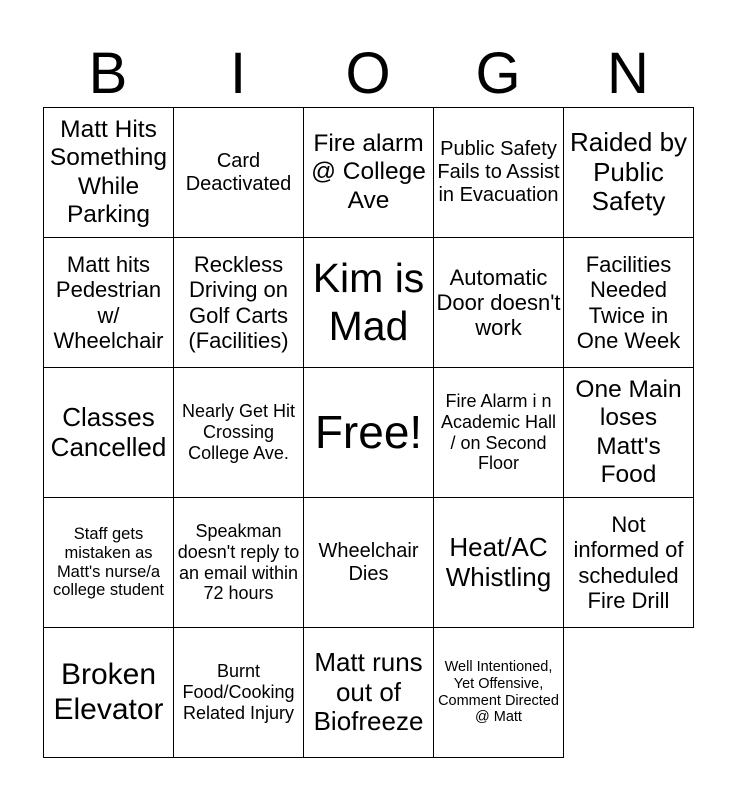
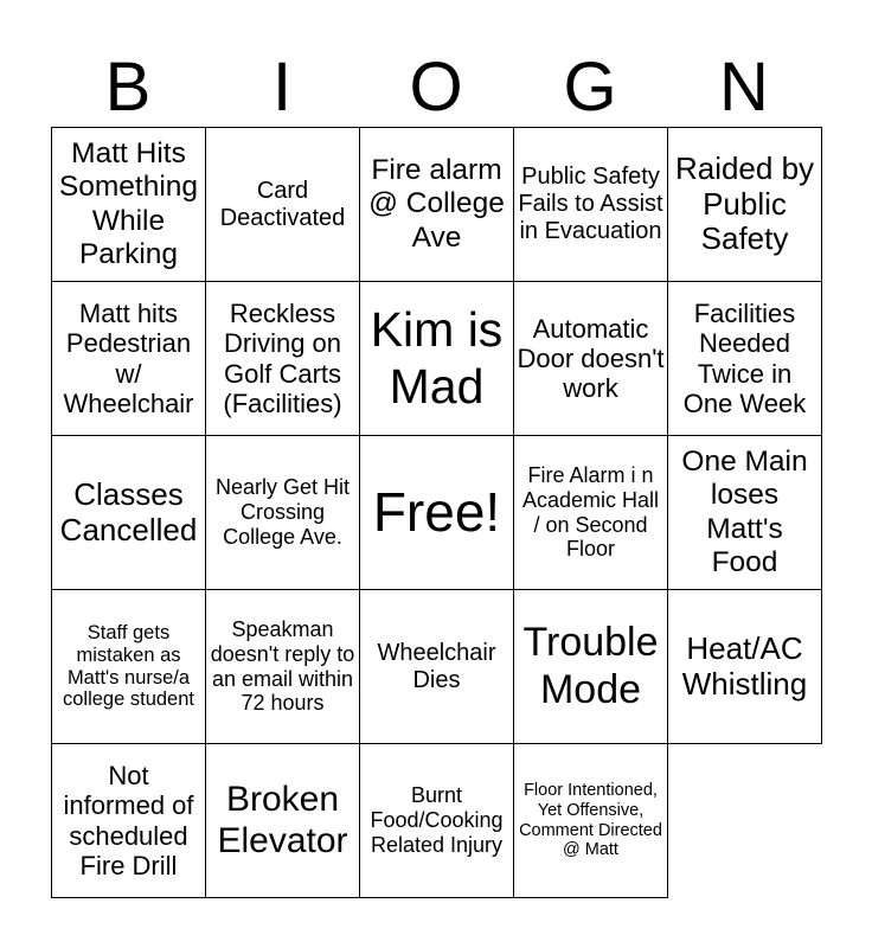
  B
  I
  O
  G
  N
  Matt Hits Something While Parking
  Card Deactivated
  Fire alarm @ College Ave
  Public Safety Fails to Assist in Evacuation
  Raided by Public Safety
  Matt hits Pedestrian w/ Wheelchair
  Reckless Driving on Golf Carts (Facilities)
  Kim is Mad
  Automatic Door doesn't work
  Facilities Needed Twice in One Week
  Classes Cancelled
  Nearly Get Hit Crossing College Ave.
  Free!
  Fire Alarm i n Academic Hall / on Second Floor
  One Main loses Matt's Food
  Staff gets mistaken as Matt's nurse/a college student
  Speakman doesn't reply to an email within 72 hours
  Wheelchair Dies
+ Trouble Mode
  Heat/AC Whistling
  Not informed of scheduled Fire Drill
  Broken Elevator
  Burnt Food/Cooking Related Injury
- Matt runs out of Biofreeze
- Well Intentioned, Yet Offensive, Comment Directed @ Matt
+ Floor Intentioned, Yet Offensive, Comment Directed @ Matt
